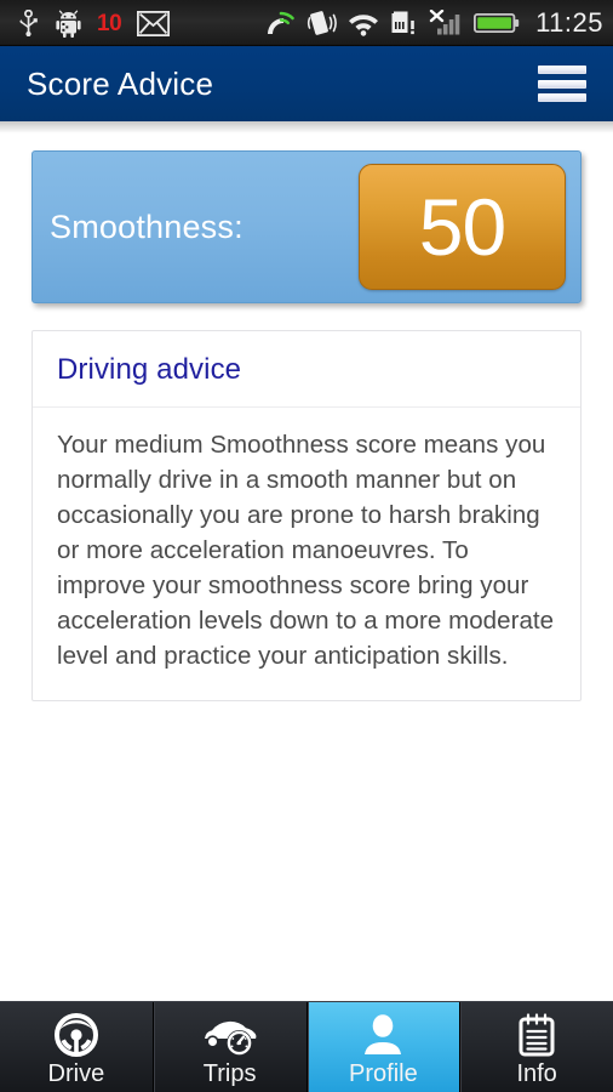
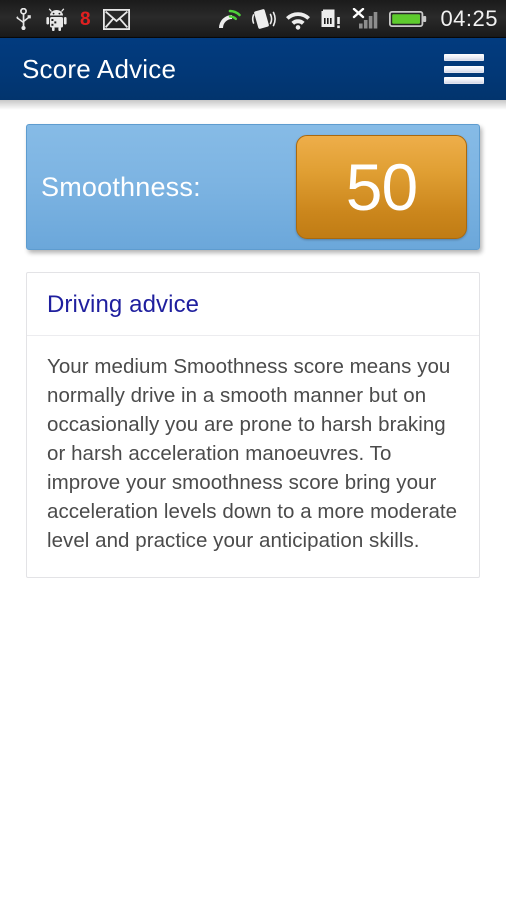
- 10
+ 8
- 11:25
+ 04:25
  Score Advice
  Smoothness:
  50
  Driving advice
- Your medium Smoothness score means you normally drive in a smooth manner but on occasionally you are prone to harsh braking or more acceleration manoeuvres. To improve your smoothness score bring your acceleration levels down to a more moderate level and practice your anticipation skills.
+ Your medium Smoothness score means you normally drive in a smooth manner but on occasionally you are prone to harsh braking or harsh acceleration manoeuvres. To improve your smoothness score bring your acceleration levels down to a more moderate level and practice your anticipation skills.
- Drive
- Trips
- Profile
- Info
